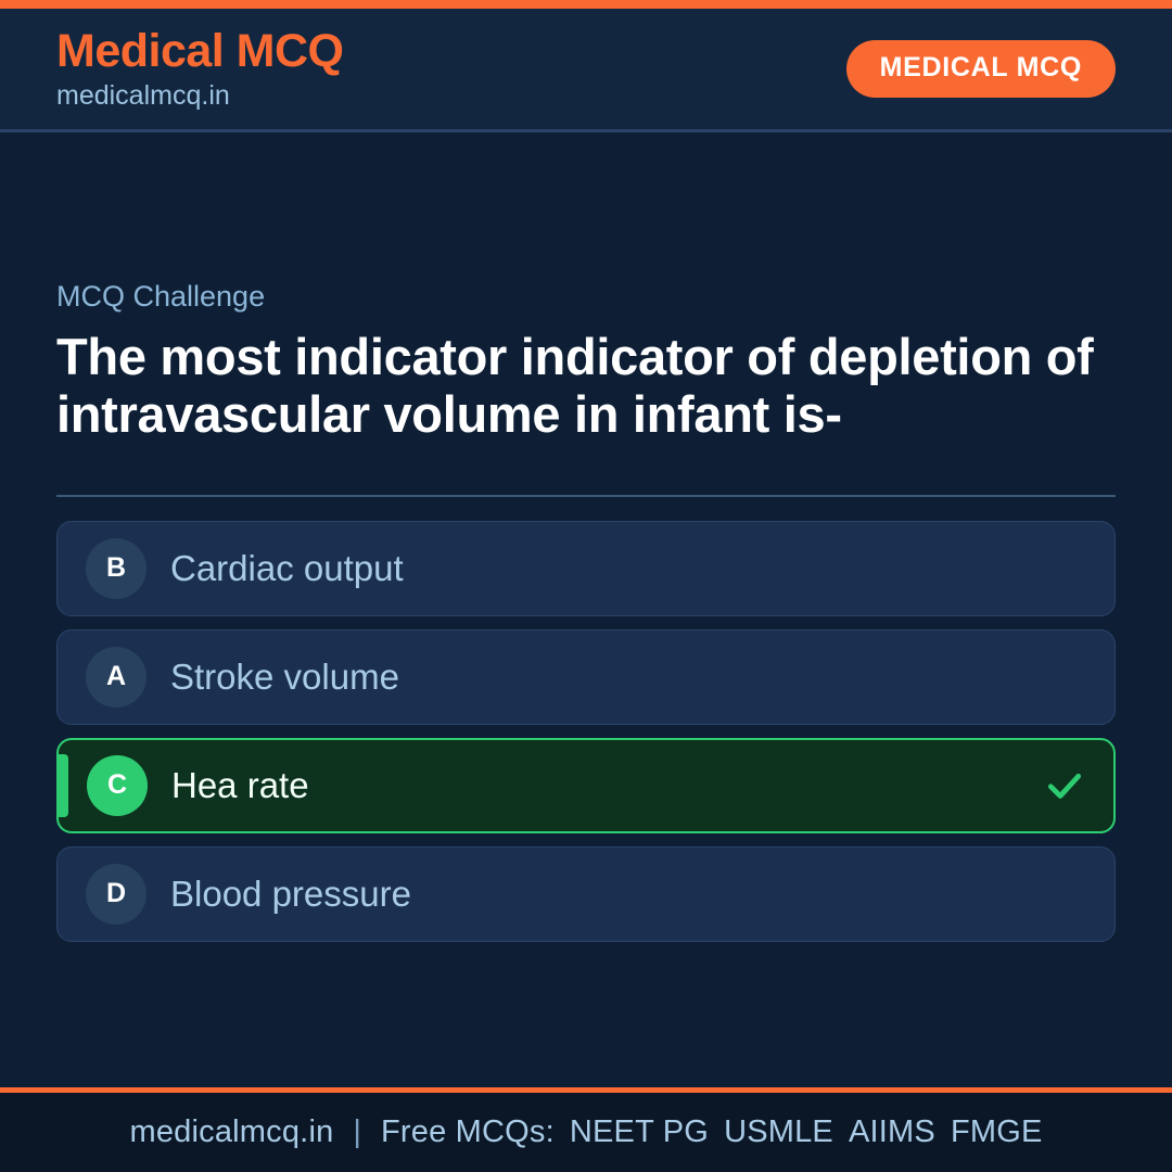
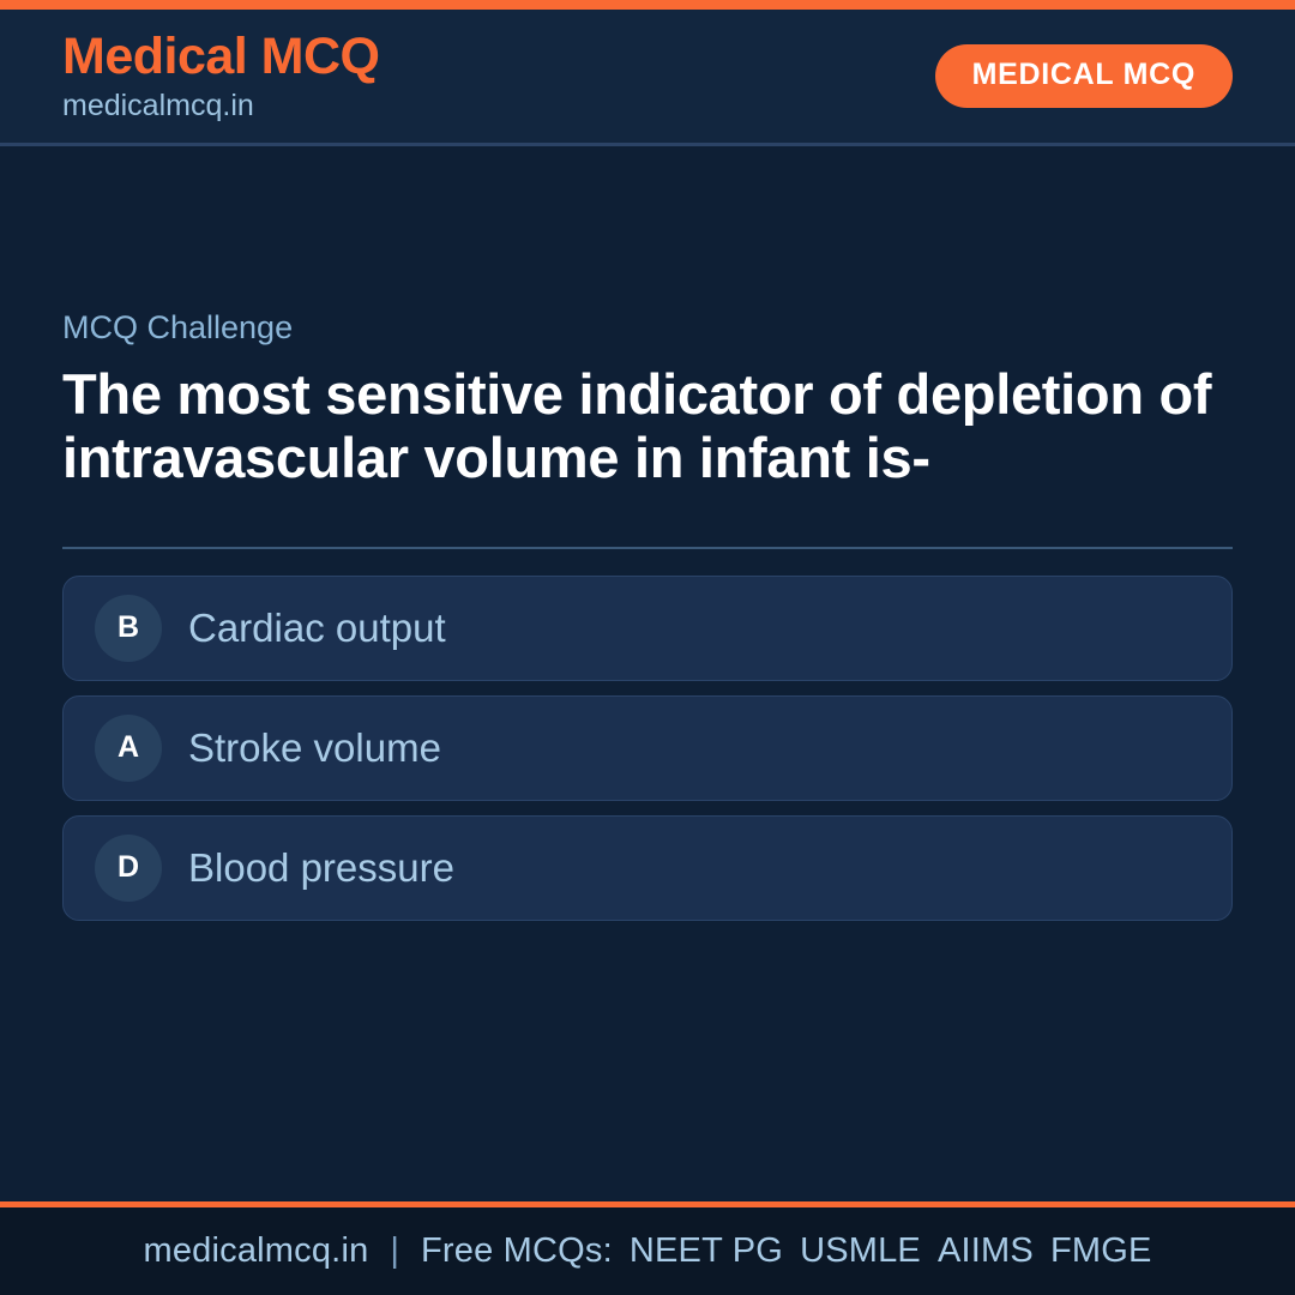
  Medical MCQ
  medicalmcq.in
  MEDICAL MCQ
  MCQ Challenge
- The most indicator indicator of depletion of intravascular volume in infant is-
+ The most sensitive indicator of depletion of intravascular volume in infant is-
  B
  Cardiac output
  A
  Stroke volume
- C
- Hea rate
  D
  Blood pressure
  medicalmcq.in
  |
  Free MCQs:
  NEET PG USMLE AIIMS FMGE
